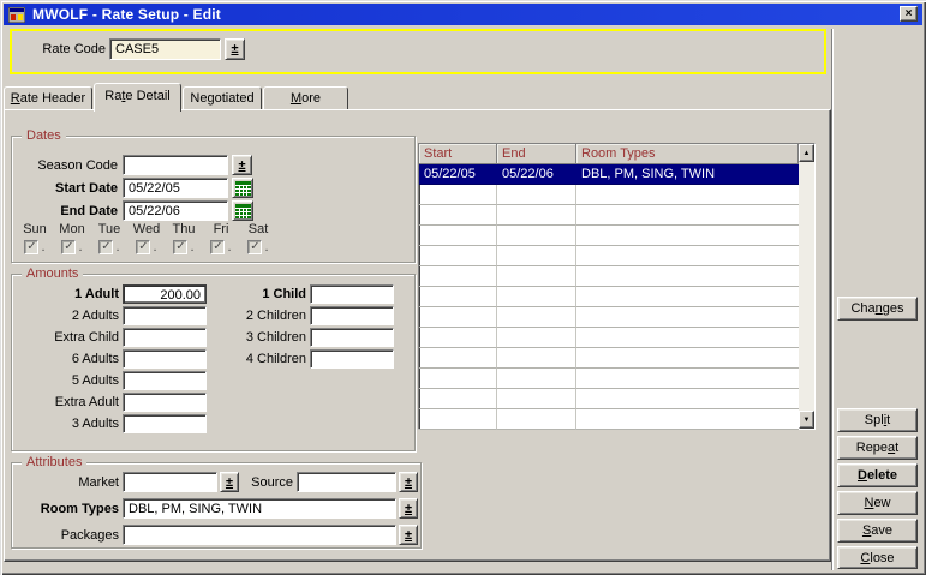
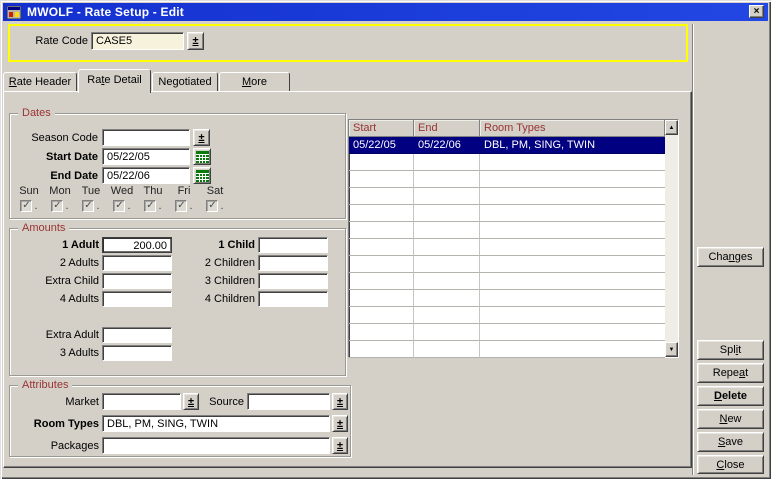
  MWOLF - Rate Setup - Edit
  ×
  Rate Code
  CASE5
  ±
  Rate Header
  Rate Detail
  Negotiated
  More
  Dates
  Season Code
  ±
  Start Date
  05/22/05
  End Date
  05/22/06
  Sun
  ✓
  .
  Mon
  ✓
  .
  Tue
  ✓
  .
  Wed
  ✓
  .
  Thu
  ✓
  .
  Fri
  ✓
  .
  Sat
  ✓
  .
  Amounts
  1 Adult
  200.00
  1 Child
  2 Adults
  2 Children
  Extra Child
  3 Children
- 6 Adults
+ 4 Adults
  4 Children
- 5 Adults
  Extra Adult
  3 Adults
  Attributes
  Market
  ±
  Source
  ±
  Room Types
  DBL, PM, SING, TWIN
  ±
  Packages
  ±
  Start
  End
  Room Types
  05/22/05
  05/22/06
  DBL, PM, SING, TWIN
  Changes
  Split
  Repeat
  Delete
  New
  Save
  Close
